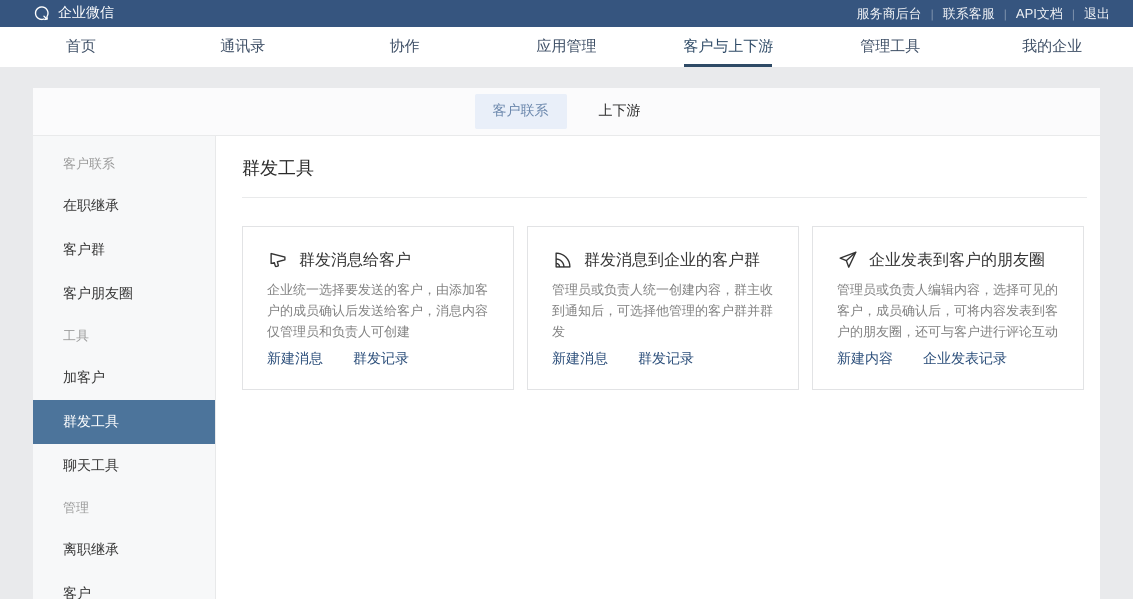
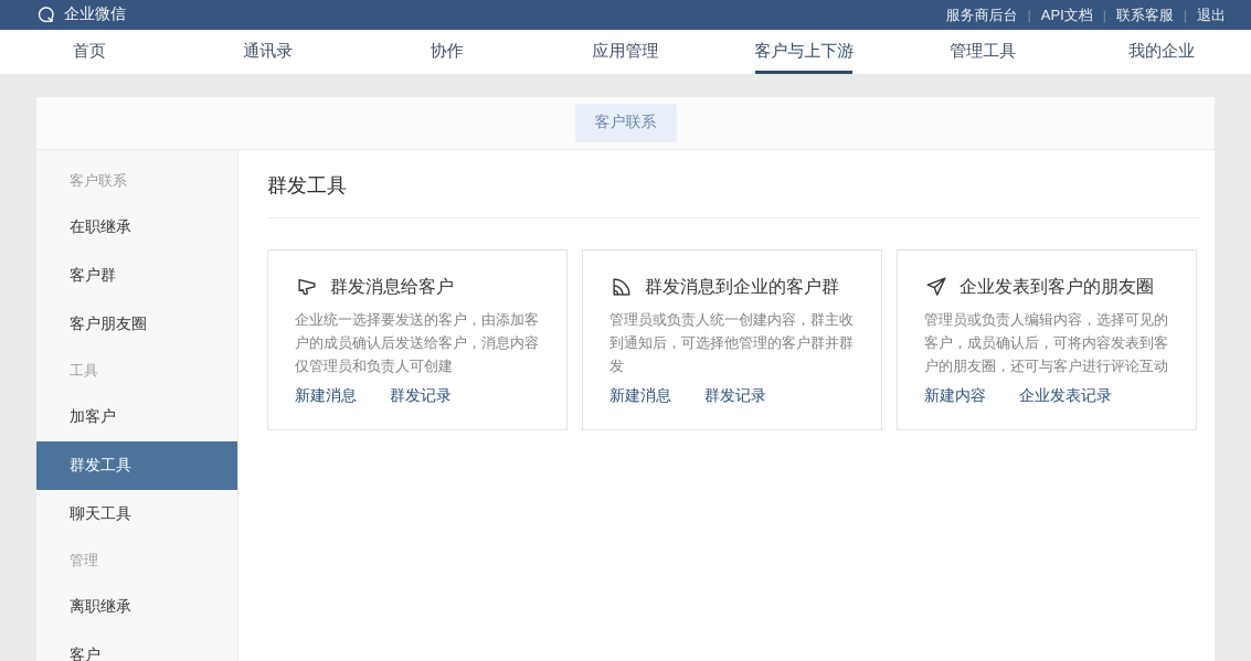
  企业微信
  服务商后台
  |
- 联系客服
+ API文档
  |
- API文档
+ 联系客服
  |
  退出
  首页
  通讯录
  协作
  应用管理
  客户与上下游
  管理工具
  我的企业
  客户联系
- 上下游
  客户联系
  在职继承
  客户群
  客户朋友圈
  工具
  加客户
  群发工具
  聊天工具
  管理
  离职继承
  客户
  群发工具
  群发消息给客户
  企业统一选择要发送的客户，由添加客户的成员确认后发送给客户，消息内容仅管理员和负责人可创建
  新建消息
  群发记录
  群发消息到企业的客户群
  管理员或负责人统一创建内容，群主收到通知后，可选择他管理的客户群并群发
  新建消息
  群发记录
  企业发表到客户的朋友圈
  管理员或负责人编辑内容，选择可见的客户，成员确认后，可将内容发表到客户的朋友圈，还可与客户进行评论互动
  新建内容
  企业发表记录
